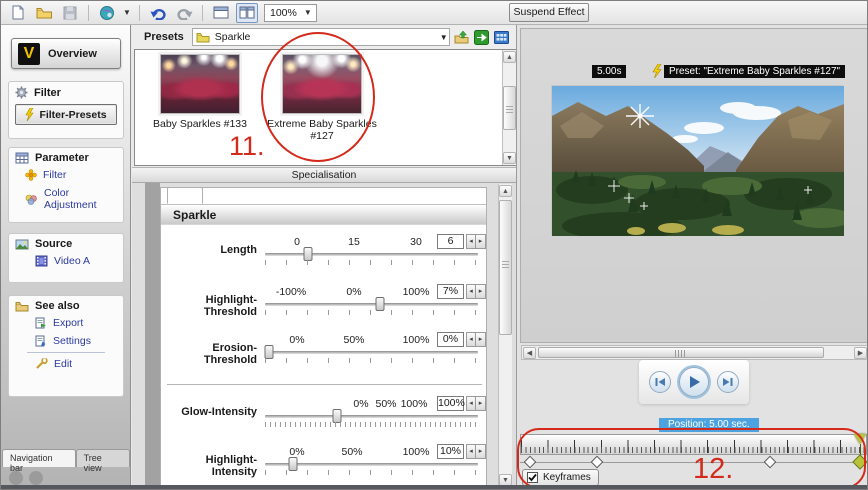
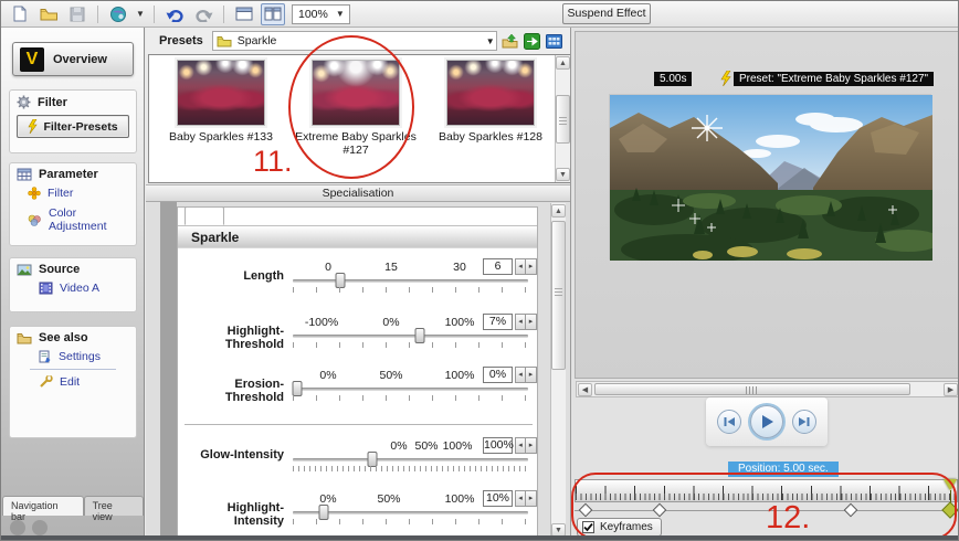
  ▼
  100%
  ▼
  Suspend Effect
  V
  Overview
  Filter
  Filter-Presets
  Parameter
  Filter
  Color Adjustment
  Source
  Video A
  See also
- Export
  Settings
  Edit
  Navigation bar
  Tree view
  Presets
  Sparkle
  ▼
  Baby Sparkles #133
  Extreme Baby Sparkles #127
+ Baby Sparkles #128
  Specialisation
  Sparkle
  Length
  0
  15
  30
  6
  Highlight-Threshold
  -100%
  0%
  100%
  7%
  Erosion-Threshold
  0%
  50%
  100%
  0%
  Glow-Intensity
  0%
  50%
  100%
  100%
  Highlight-Intensity
  0%
  50%
  100%
  10%
  5.00s
  Preset: "Extreme Baby Sparkles #127"
  Position: 5.00 sec.
  Keyframes
  11.
  12.
